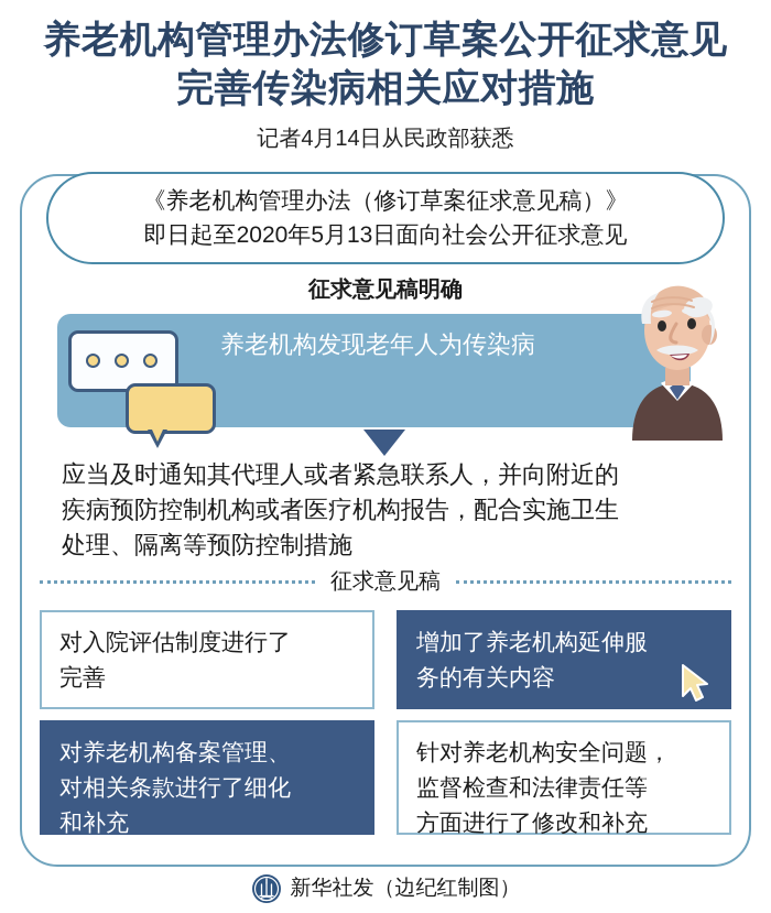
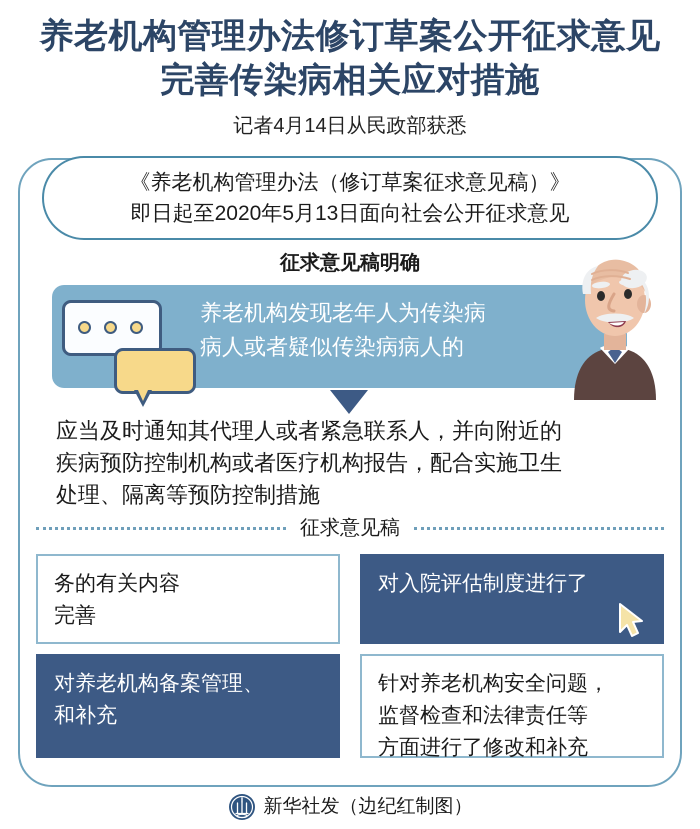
  养老机构管理办法修订草案公开征求意见
  完善传染病相关应对措施
  记者4月14日从民政部获悉
  《养老机构管理办法（修订草案征求意见稿）》
  即日起至2020年5月13日面向社会公开征求意见
  征求意见稿明确
  养老机构发现老年人为传染病
+ 病人或者疑似传染病病人的
  应当及时通知其代理人或者紧急联系人，并向附近的
  疾病预防控制机构或者医疗机构报告，配合实施卫生
  处理、隔离等预防控制措施
  征求意见稿
- 对入院评估制度进行了
+ 务的有关内容
  完善
- 增加了养老机构延伸服
- 务的有关内容
+ 对入院评估制度进行了
  对养老机构备案管理、
- 对相关条款进行了细化
  和补充
  针对养老机构安全问题，
  监督检查和法律责任等
  方面进行了修改和补充
  新华社发（边纪红制图）
